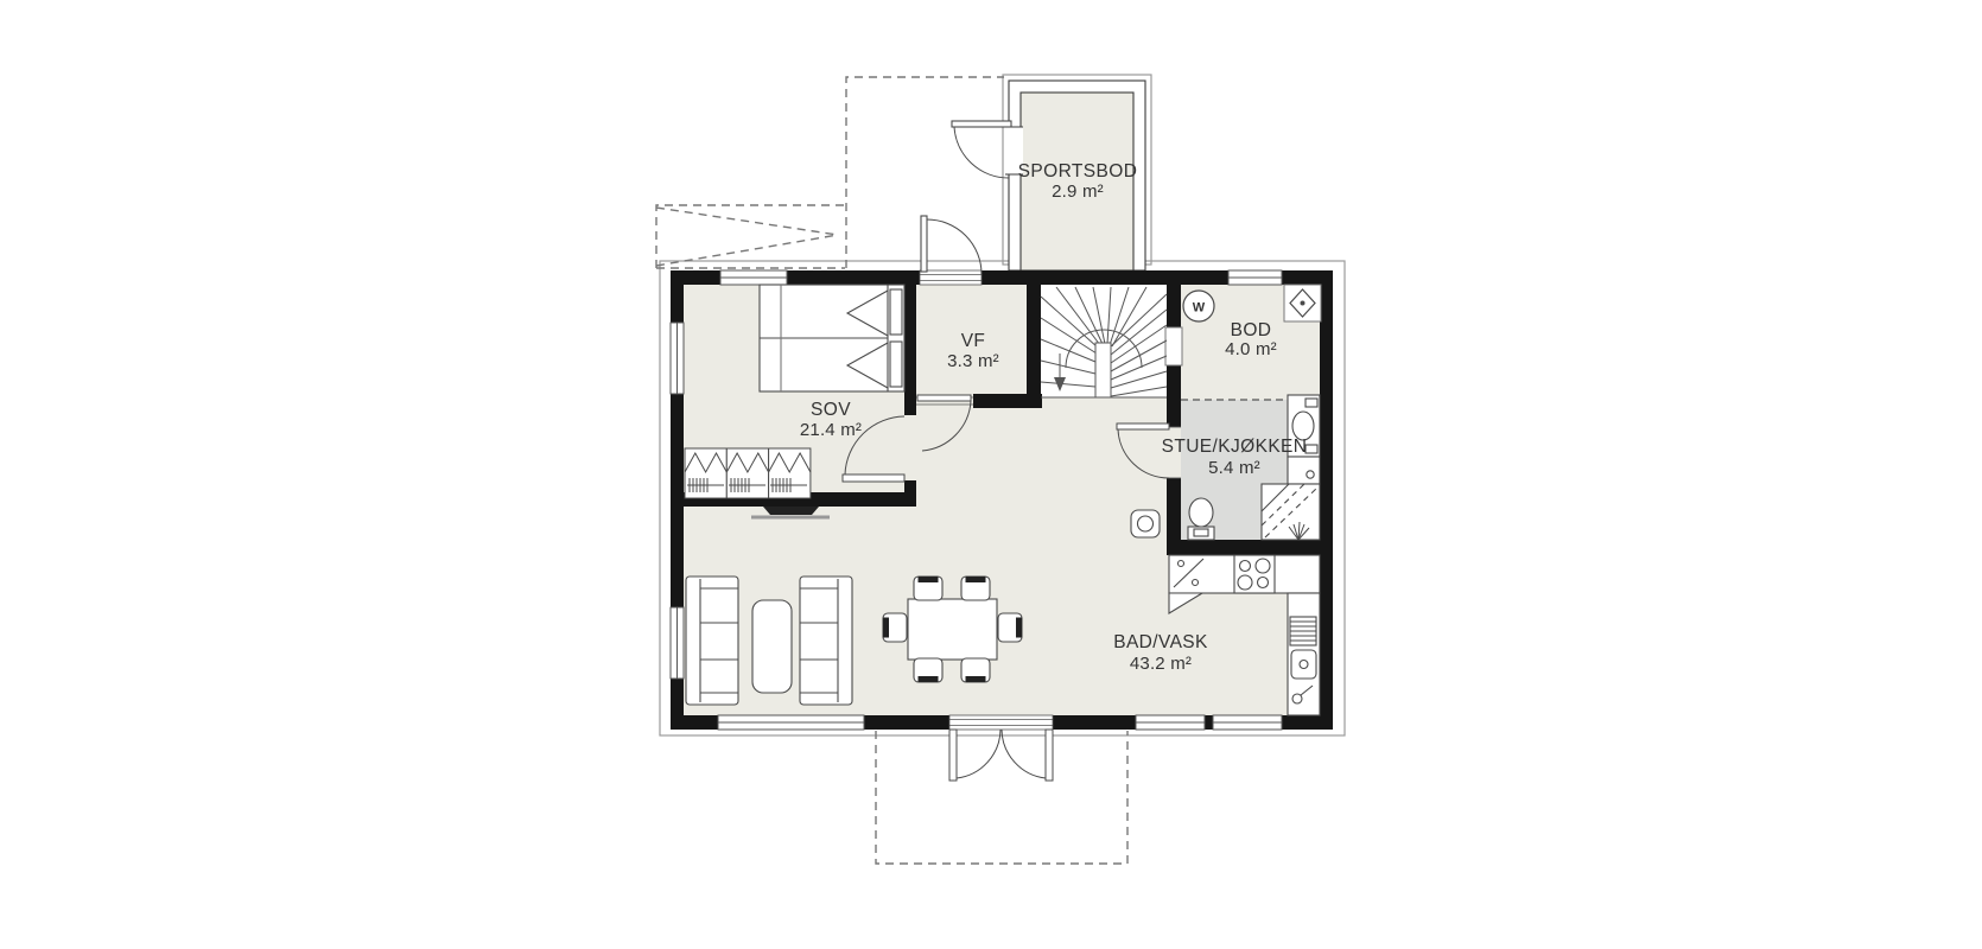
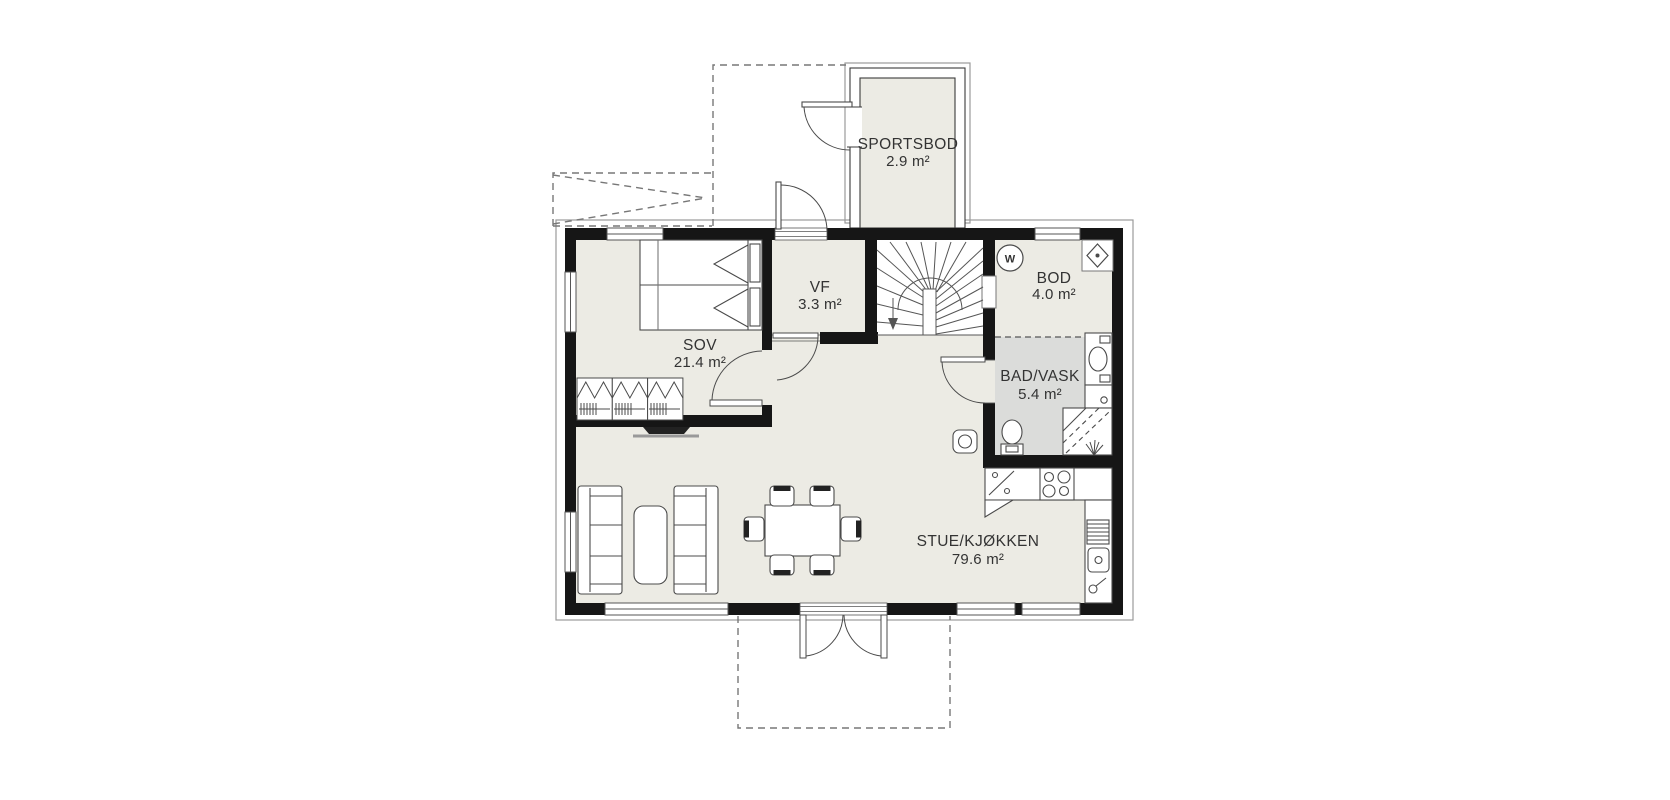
  W
  SPORTSBOD
  2.9 m²
  SOV
  21.4 m²
  VF
  3.3 m²
  BOD
  4.0 m²
- STUE/KJØKKEN
+ BAD/VASK
  5.4 m²
- BAD/VASK
+ STUE/KJØKKEN
- 43.2 m²
+ 79.6 m²
